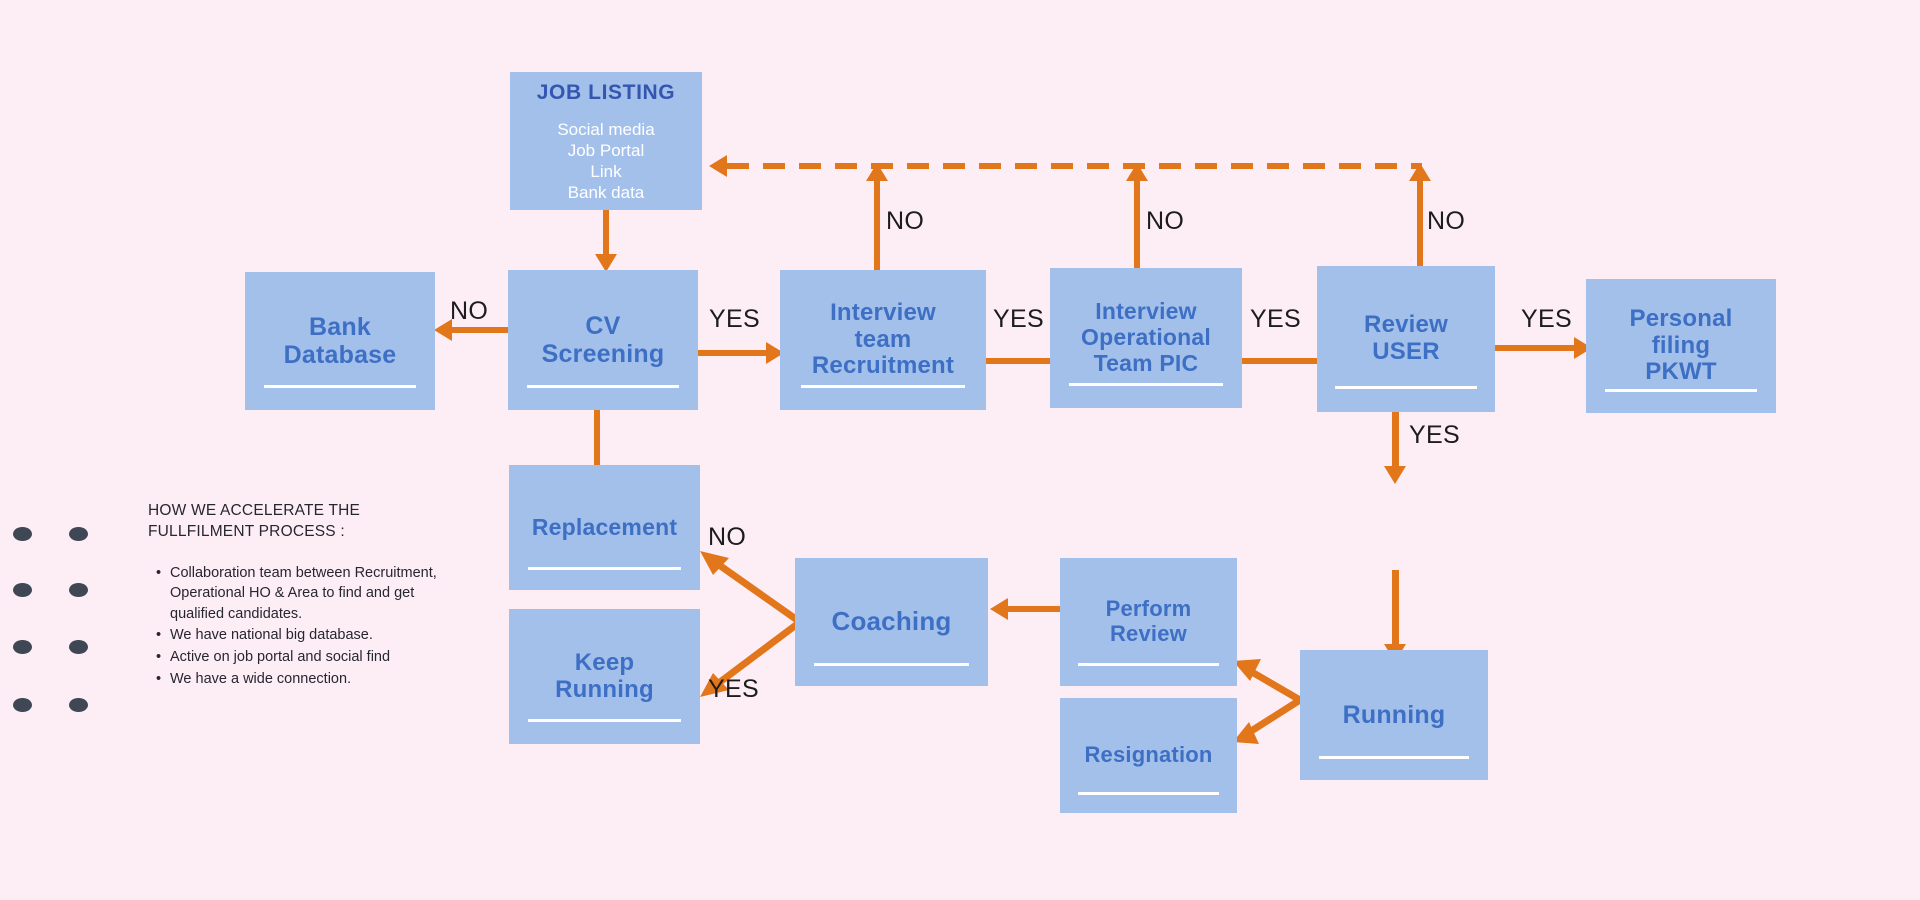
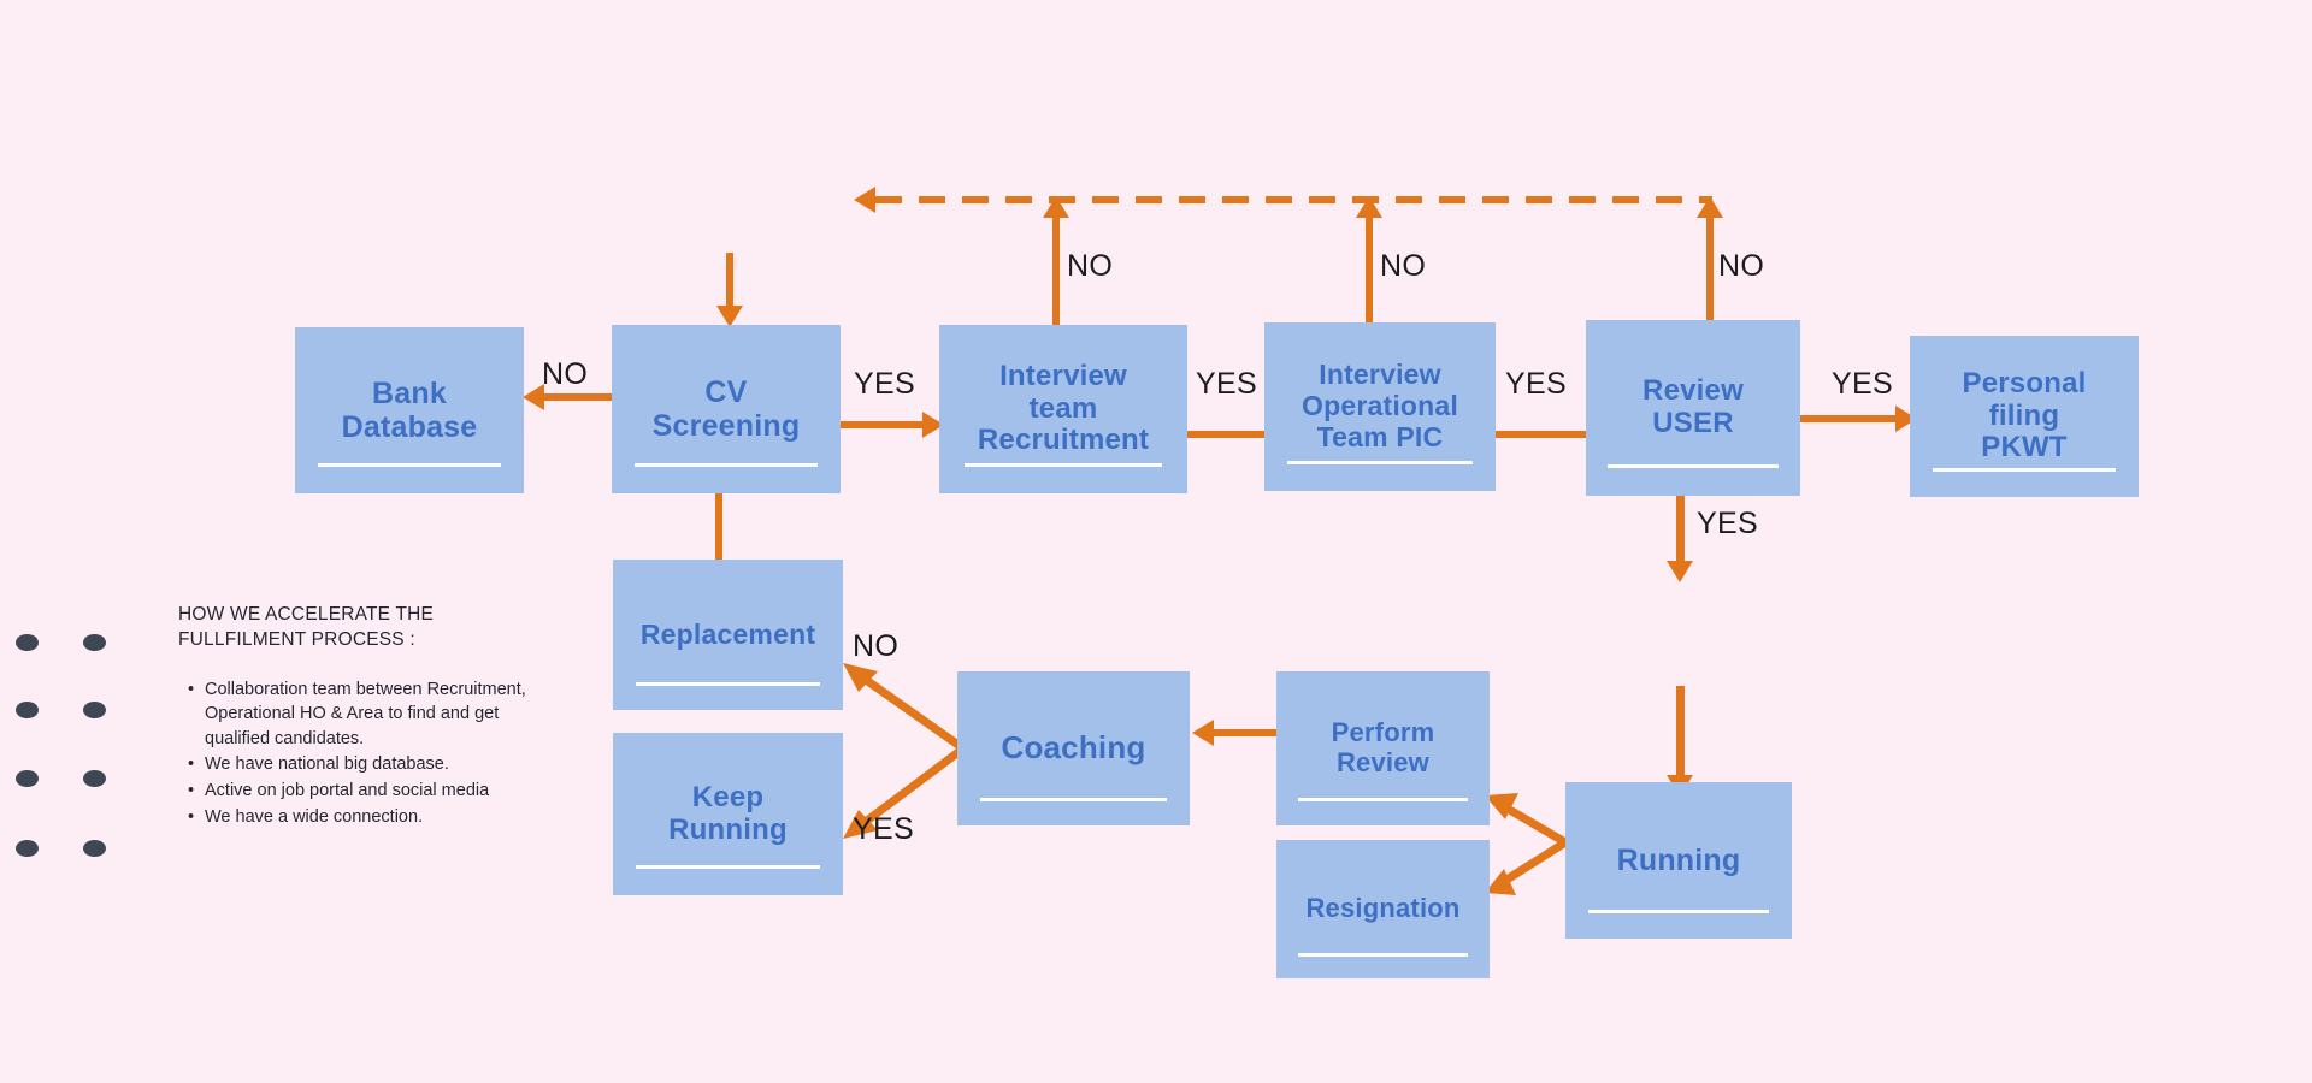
  NO
  YES
  NO
  YES
  NO
  YES
  NO
  YES
  YES
  NO
  YES
- JOB LISTING
- Social media
- Job Portal
- Link
- Bank data
  Bank
  Database
  CV
  Screening
  Interview
  team
  Recruitment
  Interview
  Operational
  Team PIC
  Review
  USER
  Personal
  filing
  PKWT
  Replacement
  Keep
  Running
  Coaching
  Perform
  Review
  Resignation
  Running
  HOW WE ACCELERATE THE FULLFILMENT PROCESS :
  Collaboration team between Recruitment, Operational HO & Area to find and get qualified candidates.
  We have national big database.
- Active on job portal and social find
+ Active on job portal and social media
  We have a wide connection.
